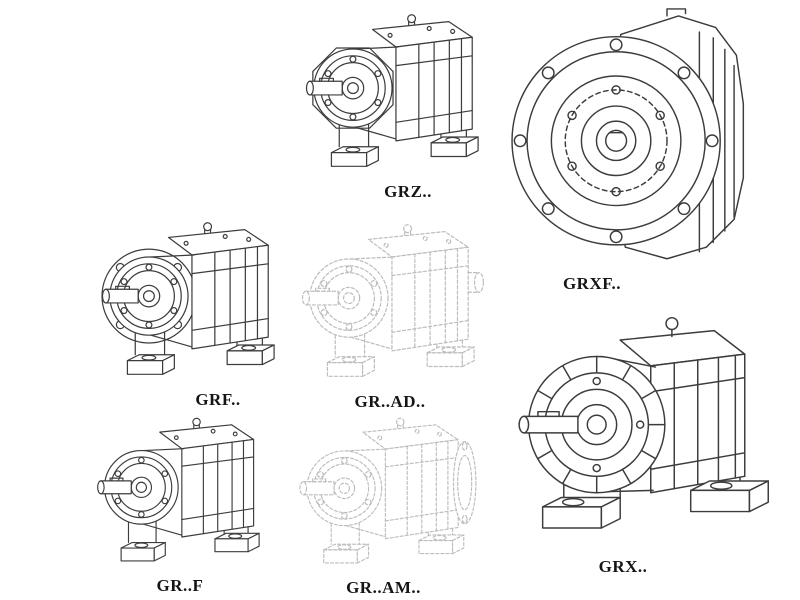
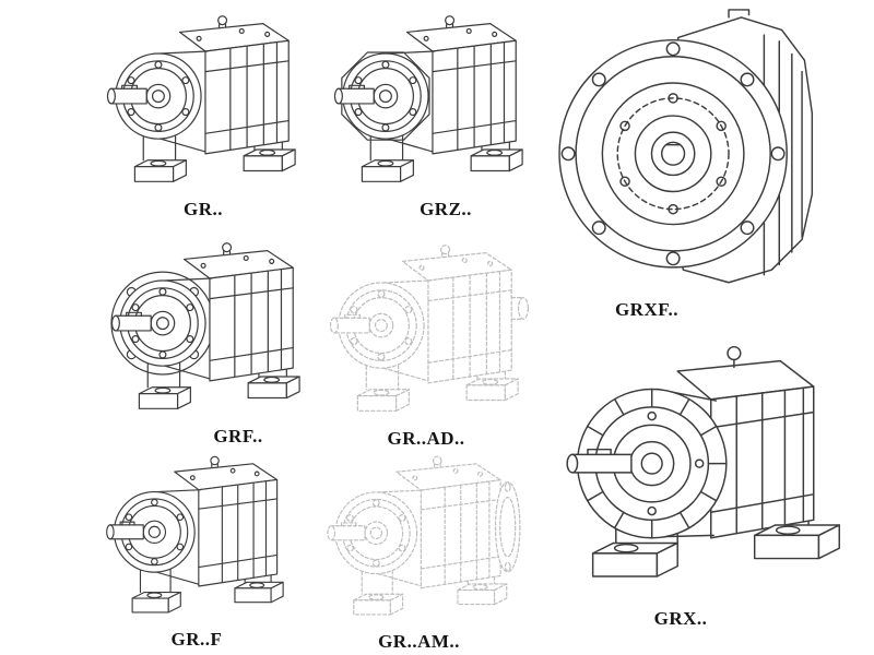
+ GR..
  GRZ..
  GRXF..
  GRF..
  GR..AD..
  GR..F
  GR..AM..
  GRX..
